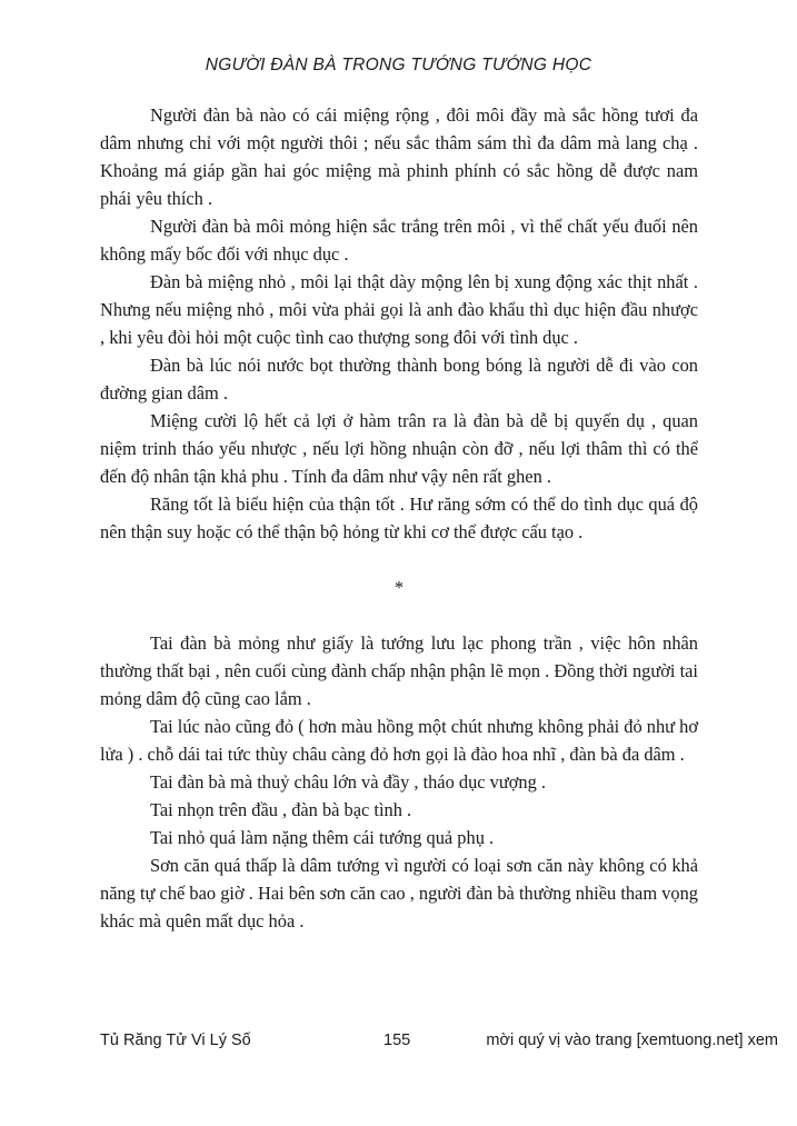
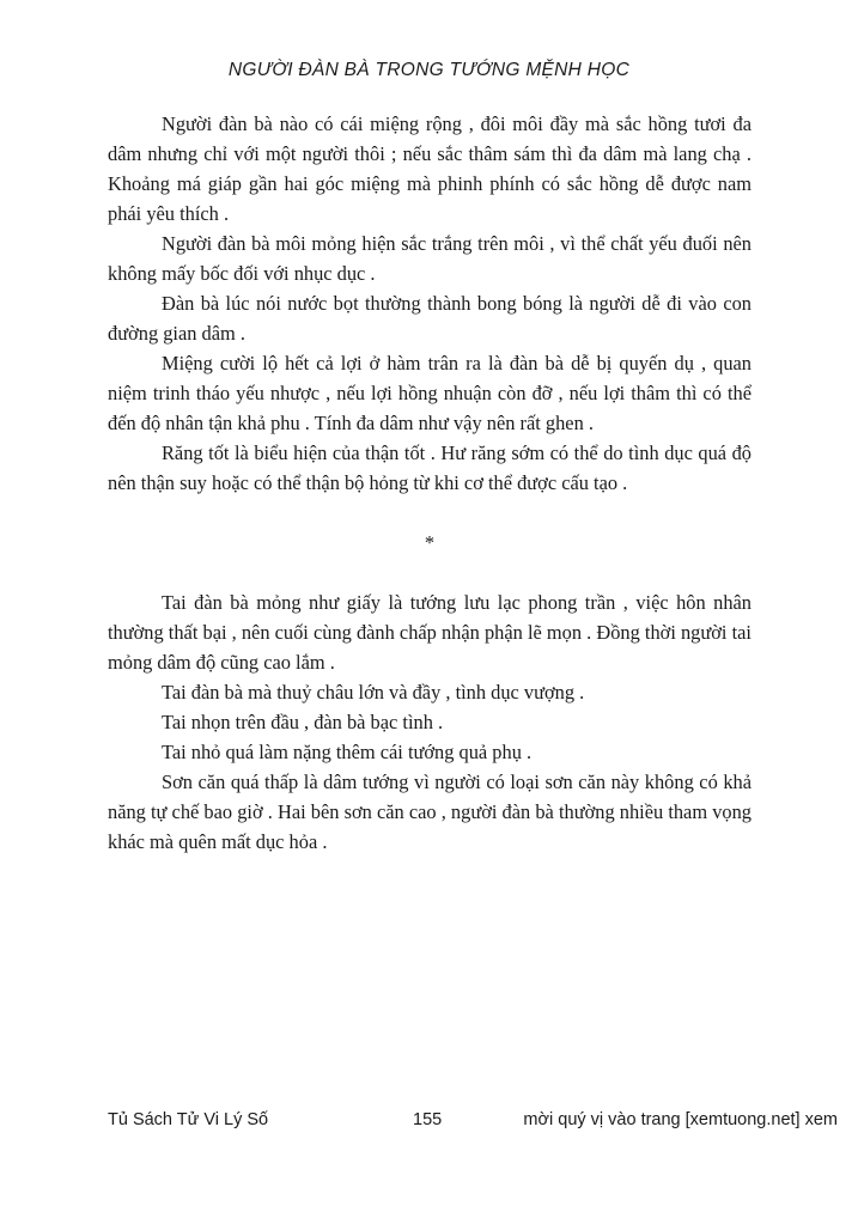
- NGƯỜI ĐÀN BÀ TRONG TƯỚNG TƯỚNG HỌC
+ NGƯỜI ĐÀN BÀ TRONG TƯỚNG MỆNH HỌC
  Người đàn bà nào có cái miệng rộng , đôi môi đầy mà sắc hồng tươi đa dâm nhưng chỉ với một người thôi ; nếu sắc thâm sám thì đa dâm mà lang chạ . Khoảng má giáp gần hai góc miệng mà phinh phính có sắc hồng dễ được nam phái yêu thích .
  Người đàn bà môi mỏng hiện sắc trắng trên môi , vì thể chất yếu đuối nên không mấy bốc đối với nhục dục .
- Đàn bà miệng nhỏ , môi lại thật dày mộng lên bị xung động xác thịt nhất . Nhưng nếu miệng nhỏ , môi vừa phải gọi là anh đào khẩu thì dục hiện đầu nhược , khi yêu đòi hỏi một cuộc tình cao thượng song đôi với tình dục .
  Đàn bà lúc nói nước bọt thường thành bong bóng là người dễ đi vào con đường gian dâm .
  Miệng cười lộ hết cả lợi ở hàm trân ra là đàn bà dễ bị quyến dụ , quan niệm trinh tháo yếu nhược , nếu lợi hồng nhuận còn đỡ , nếu lợi thâm thì có thể đến độ nhân tận khả phu . Tính đa dâm như vậy nên rất ghen .
  Răng tốt là biểu hiện của thận tốt . Hư răng sớm có thể do tình dục quá độ nên thận suy hoặc có thể thận bộ hỏng từ khi cơ thể được cấu tạo .
  *
  Tai đàn bà mỏng như giấy là tướng lưu lạc phong trần , việc hôn nhân thường thất bại , nên cuối cùng đành chấp nhận phận lẽ mọn . Đồng thời người tai mỏng dâm độ cũng cao lắm .
- Tai lúc nào cũng đỏ ( hơn màu hồng một chút nhưng không phải đỏ như hơ lửa ) . chỗ dái tai tức thùy châu càng đỏ hơn gọi là đào hoa nhĩ , đàn bà đa dâm .
- Tai đàn bà mà thuỷ châu lớn và đầy , tháo dục vượng .
+ Tai đàn bà mà thuỷ châu lớn và đầy , tình dục vượng .
  Tai nhọn trên đầu , đàn bà bạc tình .
  Tai nhỏ quá làm nặng thêm cái tướng quả phụ .
  Sơn căn quá thấp là dâm tướng vì người có loại sơn căn này không có khả năng tự chế bao giờ . Hai bên sơn căn cao , người đàn bà thường nhiều tham vọng khác mà quên mất dục hỏa .
- Tủ Răng Tử Vi Lý Số
+ Tủ Sách Tử Vi Lý Số
  155
  mời quý vị vào trang [xemtuong.net] xem
